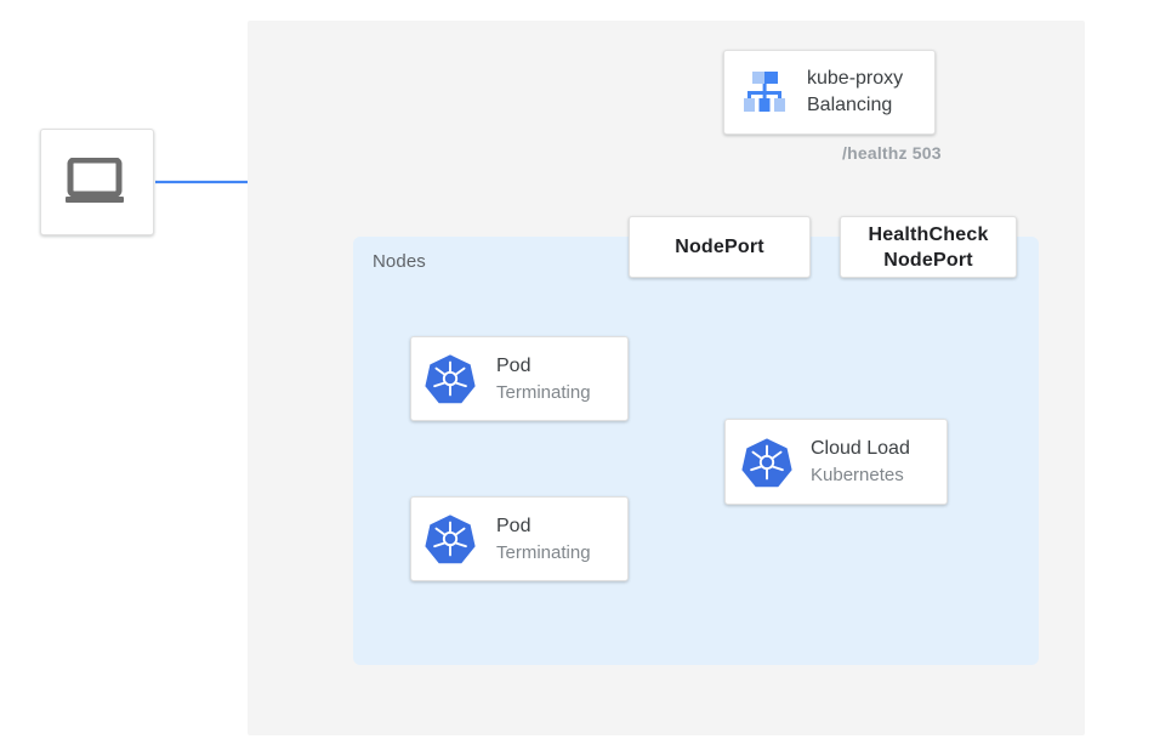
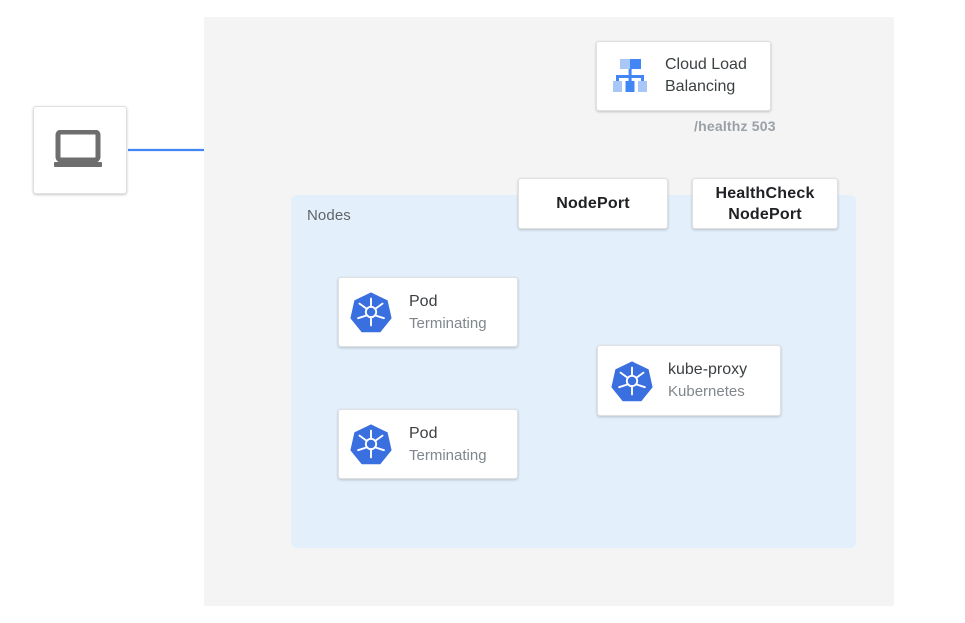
  Nodes
- kube-proxy
+ Cloud Load
  Balancing
  /healthz 503
  NodePort
  HealthCheck
  NodePort
  Pod
  Terminating
  Pod
  Terminating
- Cloud Load
+ kube-proxy
  Kubernetes
